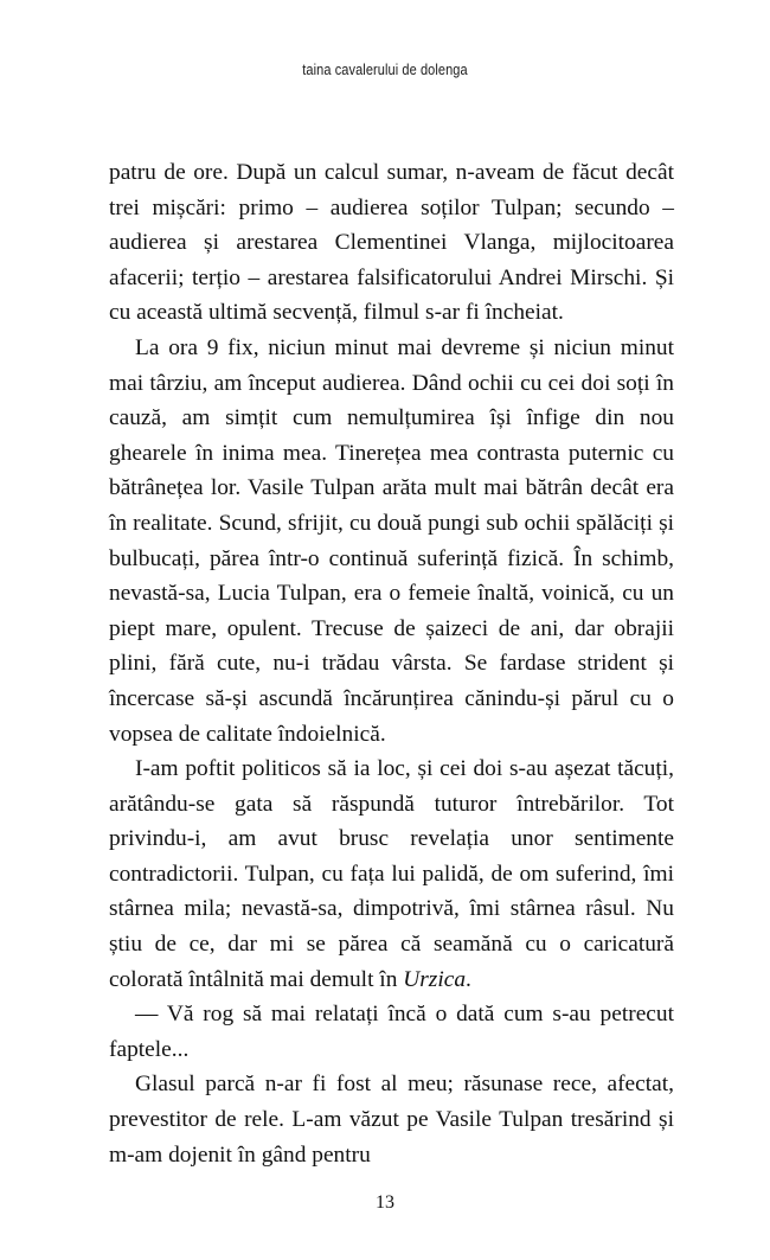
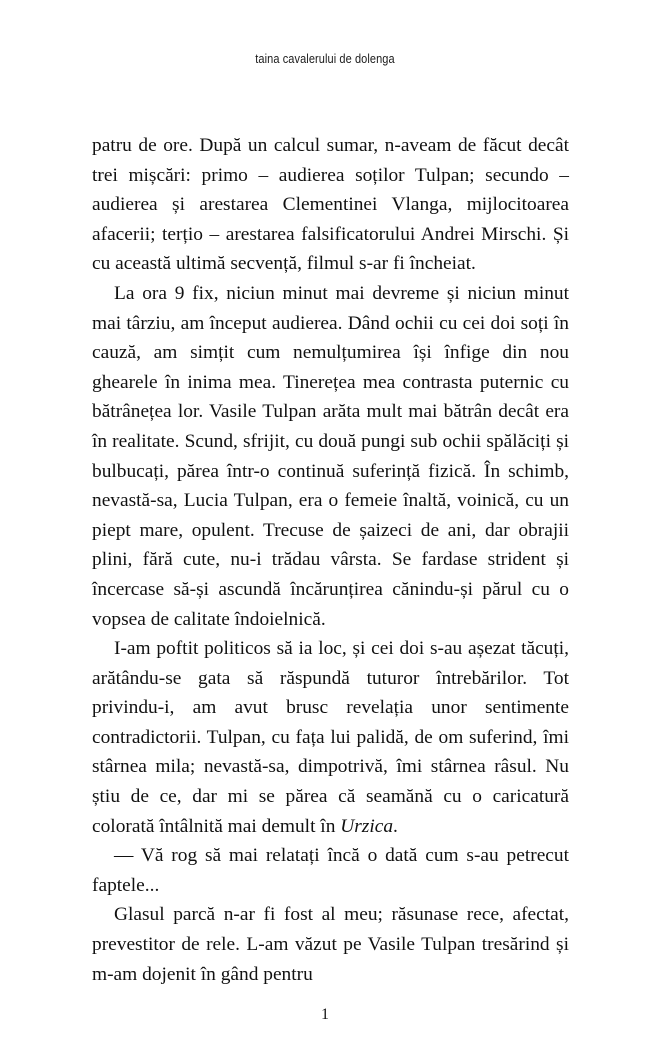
  taina cavalerului de dolenga
  patru de ore. După un calcul sumar, n-aveam de făcut decât trei mișcări: primo – audierea soților Tulpan; secundo – audierea și arestarea Clementinei Vlanga, mijlocitoarea afacerii; terțio – arestarea falsificatorului Andrei Mirschi. Și cu această ultimă secvență, filmul s-ar fi încheiat.
  La ora 9 fix, niciun minut mai devreme și niciun minut mai târziu, am început audierea. Dând ochii cu cei doi soți în cauză, am simțit cum nemulțumirea își înfige din nou ghearele în inima mea. Tinerețea mea contrasta puternic cu bătrânețea lor. Vasile Tulpan arăta mult mai bătrân decât era în realitate. Scund, sfrijit, cu două pungi sub ochii spălăciți și bulbucați, părea într-o continuă suferință fizică. În schimb, nevastă-sa, Lucia Tulpan, era o femeie înaltă, voinică, cu un piept mare, opulent. Trecuse de șaizeci de ani, dar obrajii plini, fără cute, nu-i trădau vârsta. Se fardase strident și încercase să-și ascundă încărunțirea cănindu-și părul cu o vopsea de calitate îndoielnică.
  I-am poftit politicos să ia loc, și cei doi s-au așezat tăcuți, arătându-se gata să răspundă tuturor întrebărilor. Tot privindu-i, am avut brusc revelația unor sentimente contradictorii. Tulpan, cu fața lui palidă, de om suferind, îmi stârnea mila; nevastă-sa, dimpotrivă, îmi stârnea râsul. Nu știu de ce, dar mi se părea că seamănă cu o caricatură colorată întâlnită mai demult în Urzica.
  — Vă rog să mai relatați încă o dată cum s-au petrecut faptele...
  Glasul parcă n-ar fi fost al meu; răsunase rece, afectat, prevestitor de rele. L-am văzut pe Vasile Tulpan tresărind și m-am dojenit în gând pentru
- 13
+ 1
